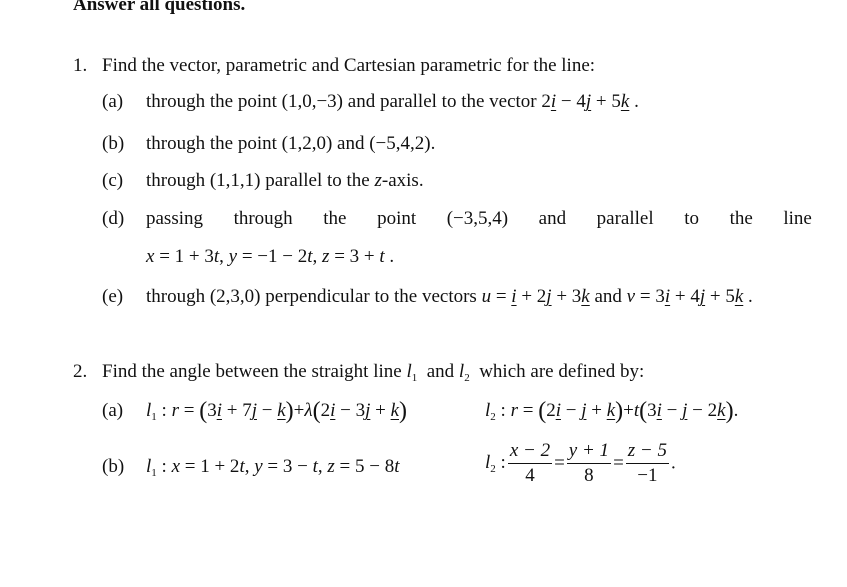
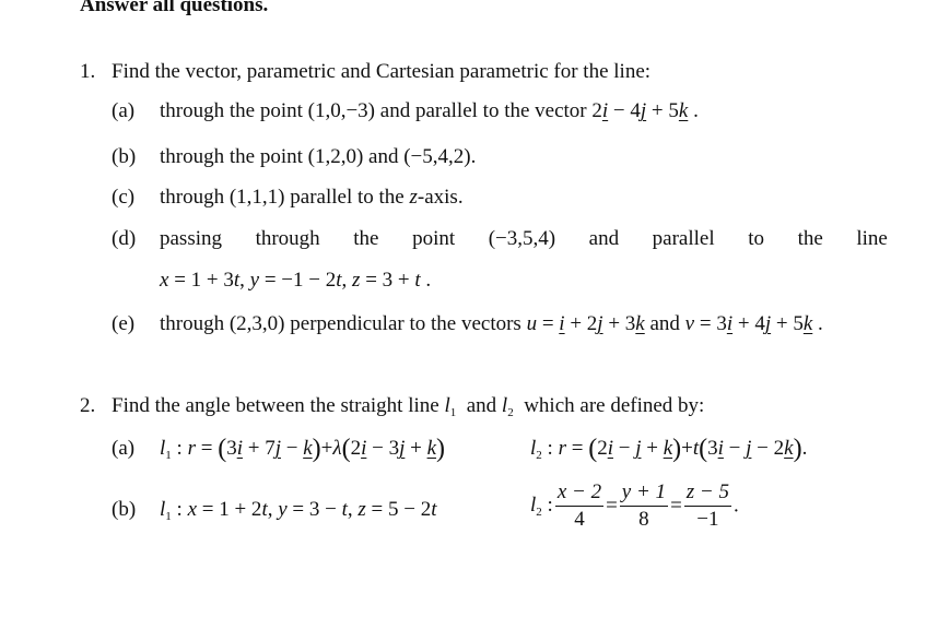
  Answer all questions.
  1.
  Find the vector, parametric and Cartesian parametric for the line:
  (a)
  through the point (1,0,−3) and parallel to the vector 2i − 4j + 5k .
  (b)
  through the point (1,2,0) and (−5,4,2).
  (c)
  through (1,1,1) parallel to the z-axis.
  (d)
  passing
  through
  the
  point
  (−3,5,4)
  and
  parallel
  to
  the
  line
  x = 1 + 3t, y = −1 − 2t, z = 3 + t .
  (e)
  through (2,3,0) perpendicular to the vectors u = i + 2j + 3k and v = 3i + 4j + 5k .
  2.
  Find the angle between the straight line l1 and l2 which are defined by:
  (a)
  l1 : r = (3i + 7j − k)+λ(2i − 3j + k)
  l2 : r = (2i − j + k)+t(3i − j − 2k).
  (b)
- l1 : x = 1 + 2t, y = 3 − t, z = 5 − 8t
+ l1 : x = 1 + 2t, y = 3 − t, z = 5 − 2t
  l2 :
  x − 2
  4
  =
  y + 1
  8
  =
  z − 5
  −1
  .
